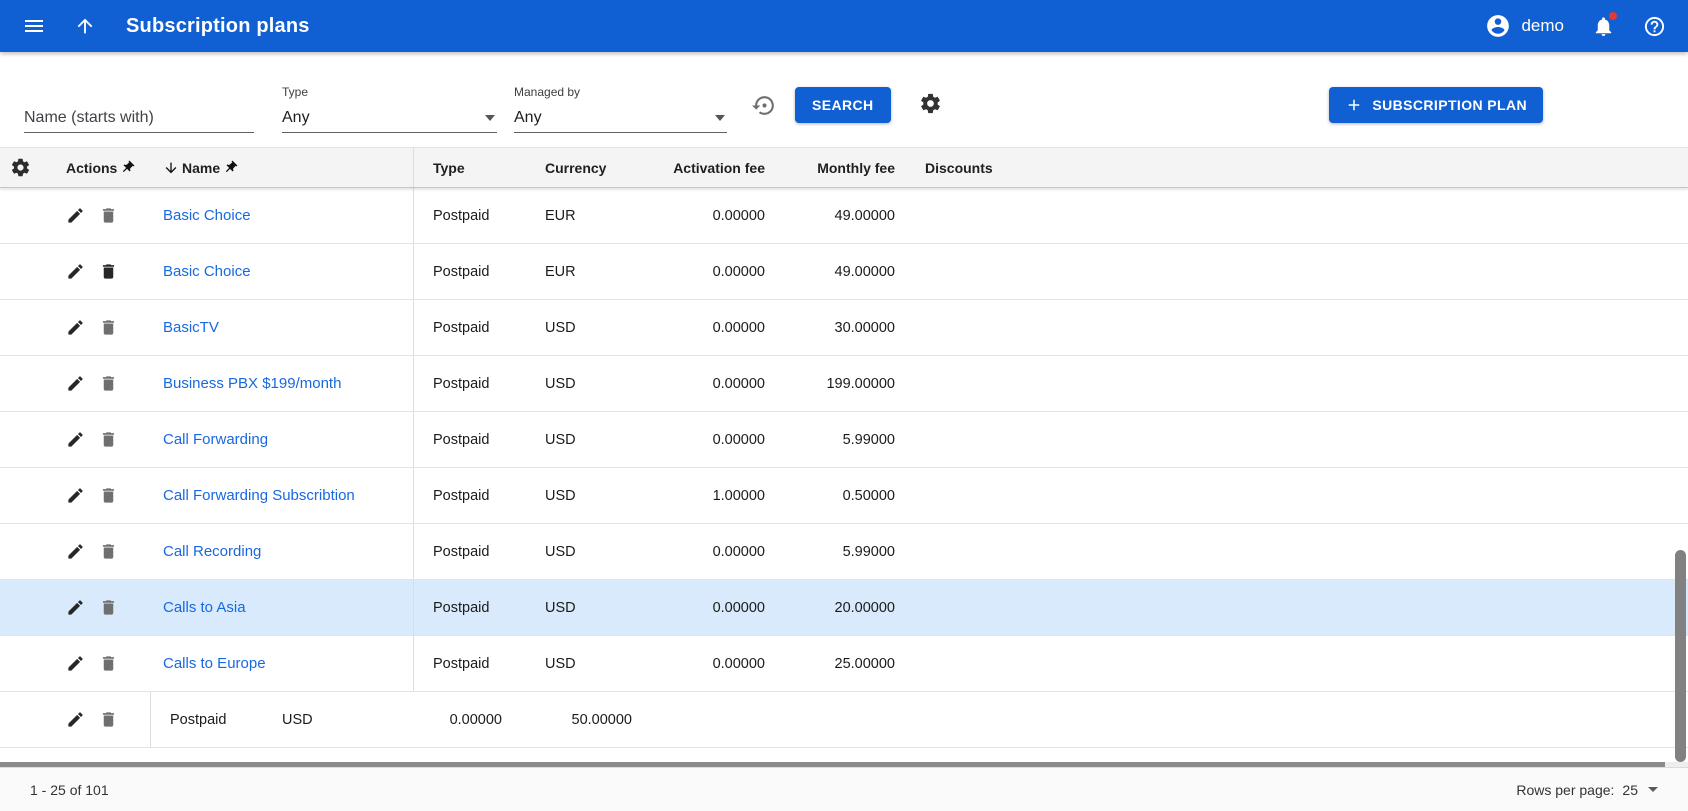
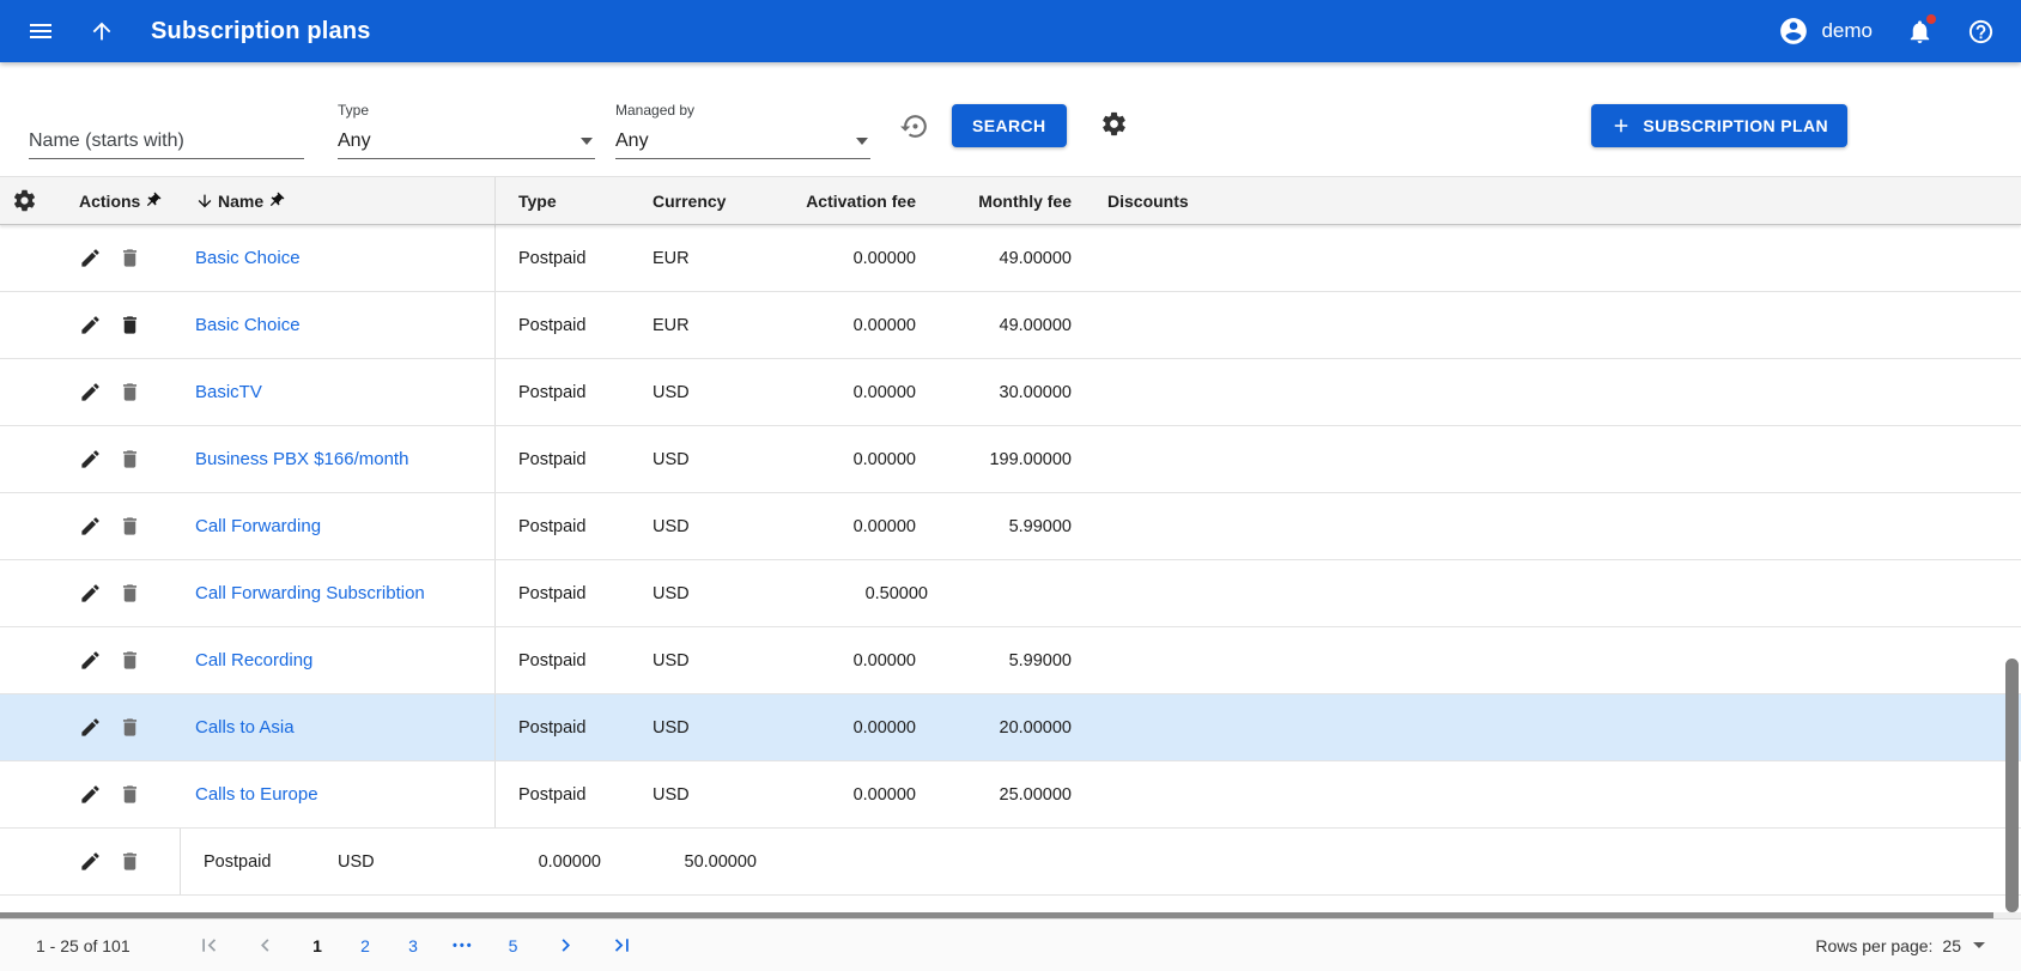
  Subscription plans
  demo
  Name (starts with)
  Type
  Any
  Managed by
  Any
  SEARCH
  SUBSCRIPTION PLAN
  Actions
  Name
  Type
  Currency
  Activation fee
  Monthly fee
  Discounts
  Basic Choice
  Postpaid
  EUR
  0.00000
  49.00000
  Basic Choice
  Postpaid
  EUR
  0.00000
  49.00000
  BasicTV
  Postpaid
  USD
  0.00000
  30.00000
- Business PBX $199/month
+ Business PBX $166/month
  Postpaid
  USD
  0.00000
  199.00000
  Call Forwarding
  Postpaid
  USD
  0.00000
  5.99000
  Call Forwarding Subscribtion
  Postpaid
  USD
- 1.00000
  0.50000
  Call Recording
  Postpaid
  USD
  0.00000
  5.99000
  Calls to Asia
  Postpaid
  USD
  0.00000
  20.00000
  Calls to Europe
  Postpaid
  USD
  0.00000
  25.00000
  Postpaid
  USD
  0.00000
  50.00000
  1 - 25 of 101
+ 1
+ 2
+ 3
+ •••
+ 5
  Rows per page:
  25
